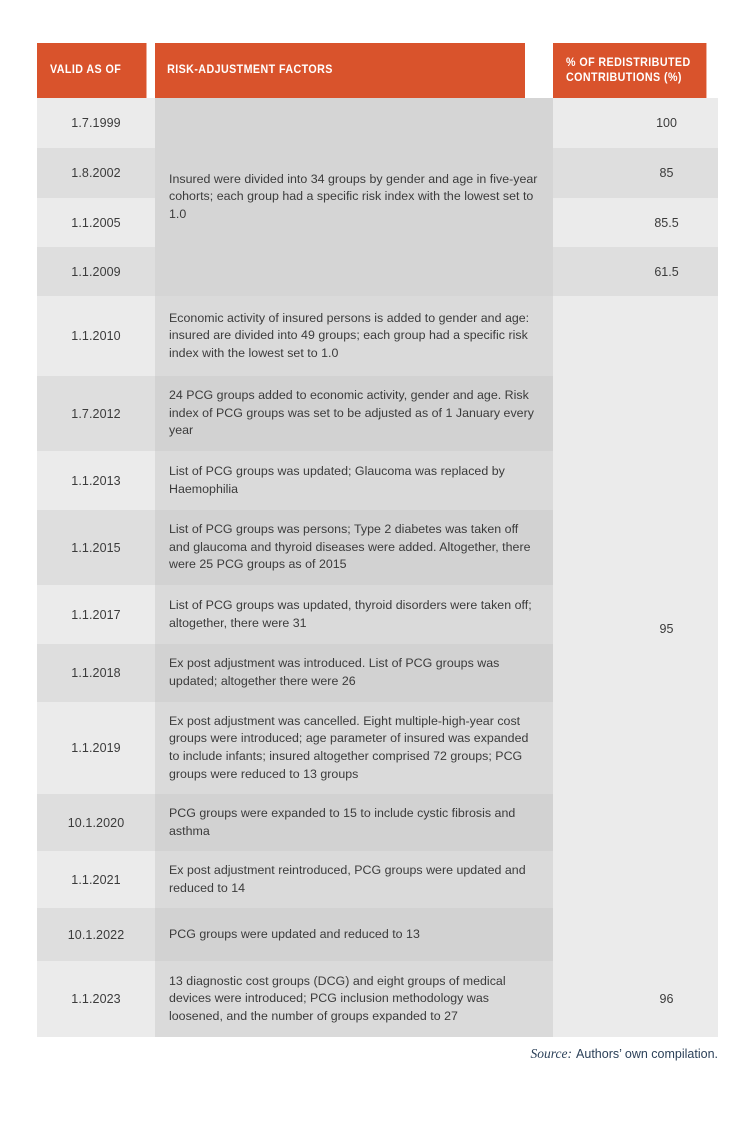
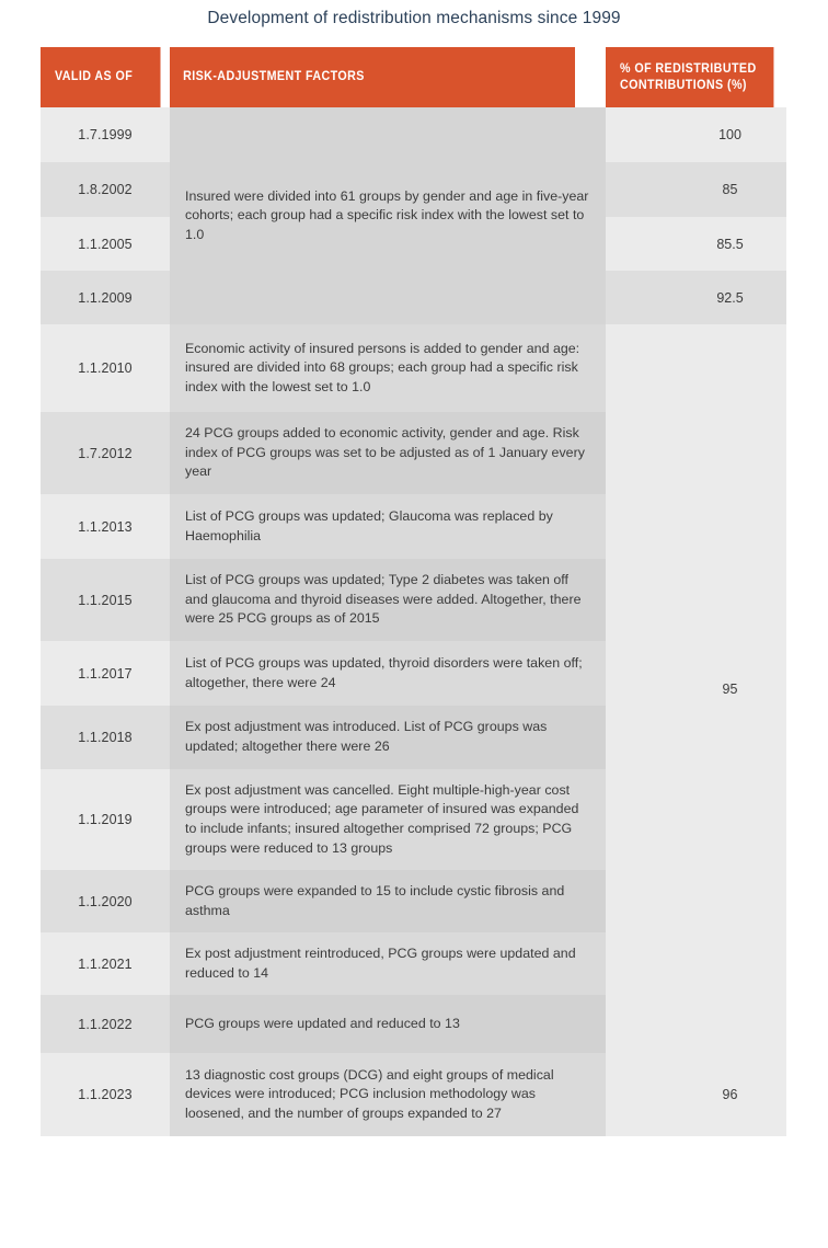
+ Development of redistribution mechanisms since 1999
  VALID AS OF	RISK-ADJUSTMENT FACTORS	% OF REDISTRIBUTED CONTRIBUTIONS (%)
- 1.7.1999	Insured were divided into 34 groups by gender and age in five-year cohorts; each group had a specific risk index with the lowest set to 1.0	100
+ 1.7.1999	Insured were divided into 61 groups by gender and age in five-year cohorts; each group had a specific risk index with the lowest set to 1.0	100
  1.8.2002	85
  1.1.2005	85.5
- 1.1.2009	61.5
+ 1.1.2009	92.5
- 1.1.2010	Economic activity of insured persons is added to gender and age: insured are divided into 49 groups; each group had a specific risk index with the lowest set to 1.0	95
+ 1.1.2010	Economic activity of insured persons is added to gender and age: insured are divided into 68 groups; each group had a specific risk index with the lowest set to 1.0	95
  1.7.2012	24 PCG groups added to economic activity, gender and age. Risk index of PCG groups was set to be adjusted as of 1 January every year
  1.1.2013	List of PCG groups was updated; Glaucoma was replaced by Haemophilia
- 1.1.2015	List of PCG groups was persons; Type 2 diabetes was taken off and glaucoma and thyroid diseases were added. Altogether, there were 25 PCG groups as of 2015
+ 1.1.2015	List of PCG groups was updated; Type 2 diabetes was taken off and glaucoma and thyroid diseases were added. Altogether, there were 25 PCG groups as of 2015
- 1.1.2017	List of PCG groups was updated, thyroid disorders were taken off; altogether, there were 31
+ 1.1.2017	List of PCG groups was updated, thyroid disorders were taken off; altogether, there were 24
  1.1.2018	Ex post adjustment was introduced. List of PCG groups was updated; altogether there were 26
  1.1.2019	Ex post adjustment was cancelled. Eight multiple-high-year cost groups were introduced; age parameter of insured was expanded to include infants; insured altogether comprised 72 groups; PCG groups were reduced to 13 groups
- 10.1.2020	PCG groups were expanded to 15 to include cystic fibrosis and asthma
+ 1.1.2020	PCG groups were expanded to 15 to include cystic fibrosis and asthma
  1.1.2021	Ex post adjustment reintroduced, PCG groups were updated and reduced to 14
- 10.1.2022	PCG groups were updated and reduced to 13
+ 1.1.2022	PCG groups were updated and reduced to 13
  1.1.2023	13 diagnostic cost groups (DCG) and eight groups of medical devices were introduced; PCG inclusion methodology was loosened, and the number of groups expanded to 27	96
- Source: Authors’ own compilation.
